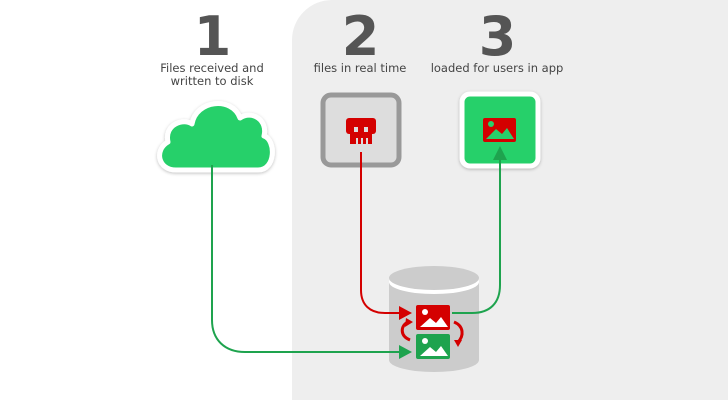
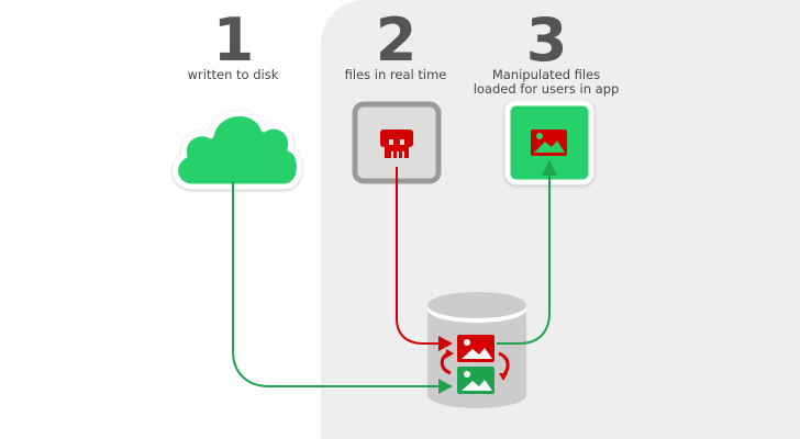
  1
- Files received and
  written to disk
  2
  files in real time
  3
+ Manipulated files
  loaded for users in app
